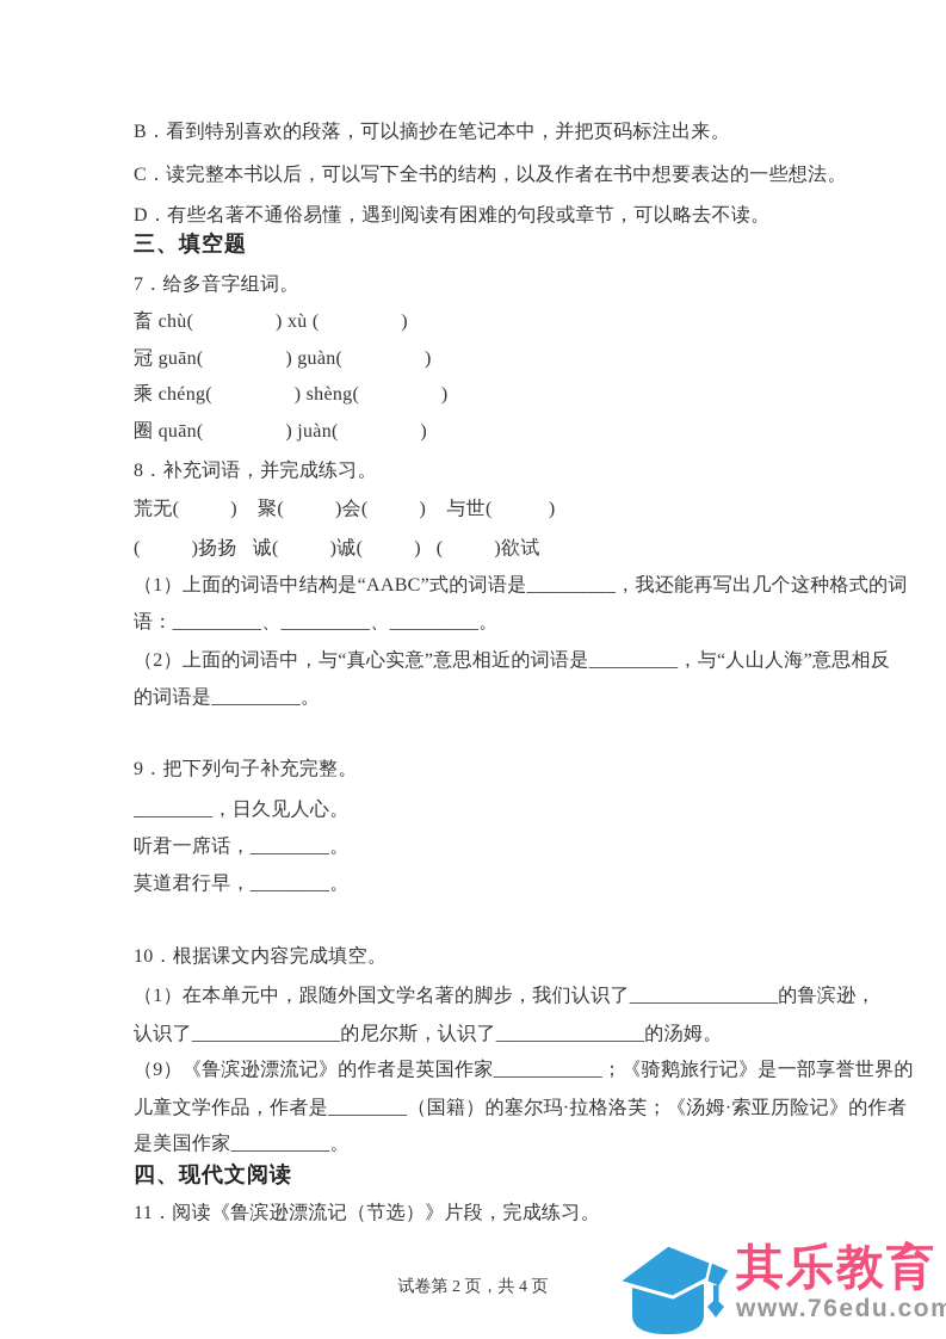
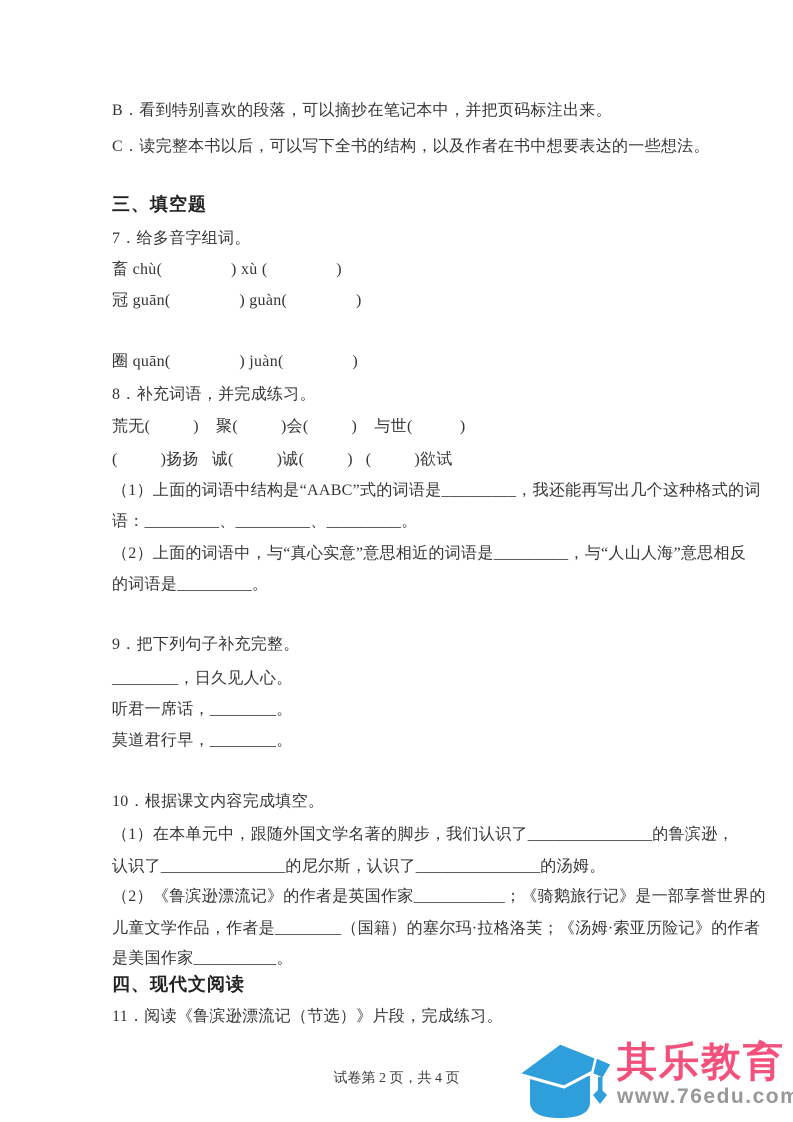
  B．看到特别喜欢的段落，可以摘抄在笔记本中，并把页码标注出来。
  C．读完整本书以后，可以写下全书的结构，以及作者在书中想要表达的一些想法。
- D．有些名著不通俗易懂，遇到阅读有困难的句段或章节，可以略去不读。
  三、填空题
  7．给多音字组词。
  畜 chù( ) xù ( )
  冠 guān( ) guàn( )
- 乘 chéng( ) shèng( )
  圈 quān( ) juàn( )
  8．补充词语，并完成练习。
  荒无( ) 聚( )会( ) 与世( )
  ( )扬扬 诚( )诚( ) ( )欲试
  （1）上面的词语中结构是“AABC”式的词语是_________，我还能再写出几个这种格式的词
  语：_________、_________、_________。
  （2）上面的词语中，与“真心实意”意思相近的词语是_________，与“人山人海”意思相反
  的词语是_________。
  9．把下列句子补充完整。
  ________，日久见人心。
  听君一席话，________。
  莫道君行早，________。
  10．根据课文内容完成填空。
  （1）在本单元中，跟随外国文学名著的脚步，我们认识了_______________的鲁滨逊，
  认识了_______________的尼尔斯，认识了_______________的汤姆。
- （9）《鲁滨逊漂流记》的作者是英国作家___________；《骑鹅旅行记》是一部享誉世界的
+ （2）《鲁滨逊漂流记》的作者是英国作家___________；《骑鹅旅行记》是一部享誉世界的
  儿童文学作品，作者是________（国籍）的塞尔玛·拉格洛芙；《汤姆·索亚历险记》的作者
  是美国作家__________。
  四、现代文阅读
  11．阅读《鲁滨逊漂流记（节选）》片段，完成练习。
  试卷第 2 页，共 4 页
  其乐教育
  www.76edu.com
